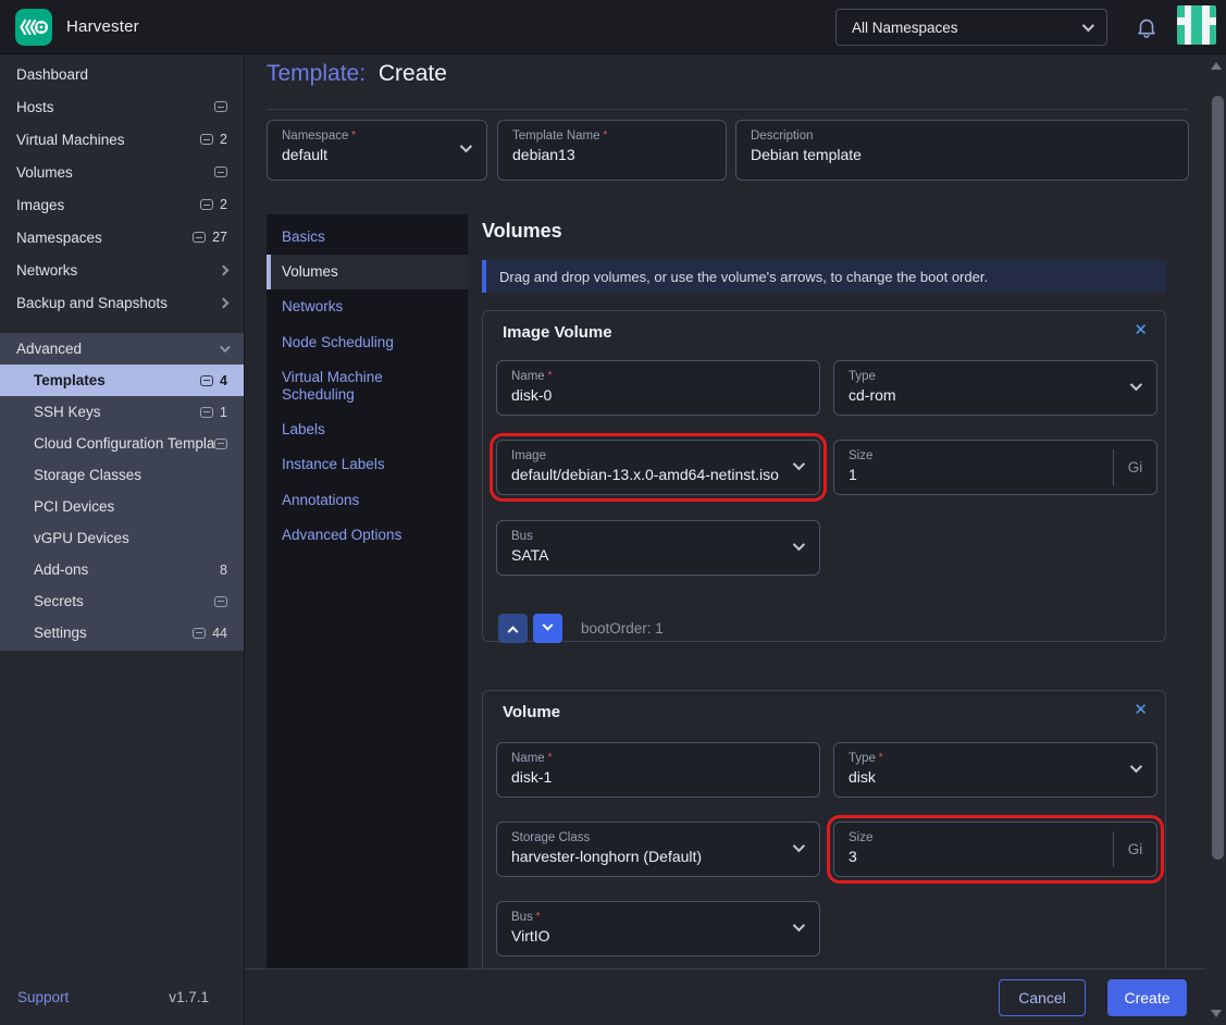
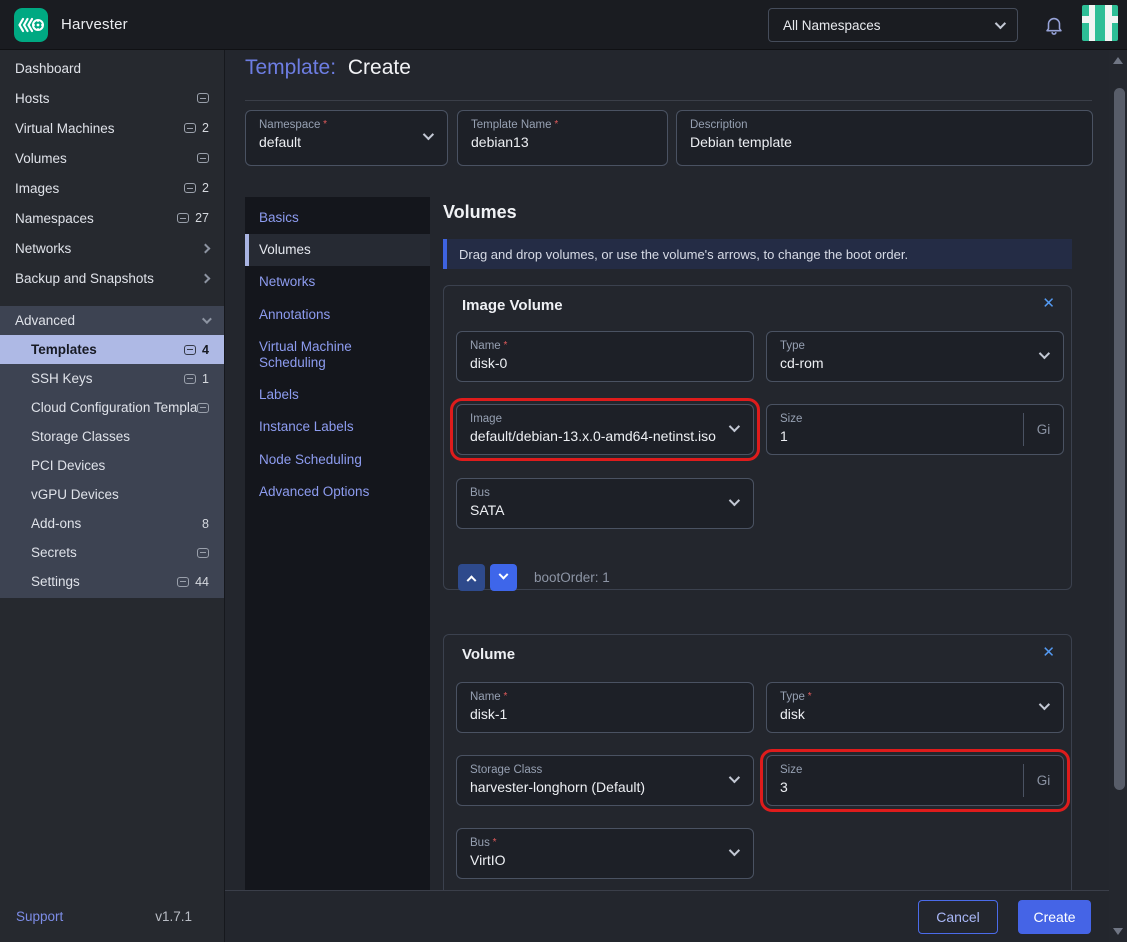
  Harvester
  All Namespaces
  Dashboard
  Hosts
  Virtual Machines
  2
  Volumes
  Images
  2
  Namespaces
  27
  Networks
  Backup and Snapshots
  Advanced
  Templates
  4
  SSH Keys
  1
  Cloud Configuration Templa
  Storage Classes
  PCI Devices
  vGPU Devices
  Add-ons
  8
  Secrets
  Settings
  44
  Support
  v1.7.1
  Template: Create
  Namespace
  default
  Template Name
  debian13
  Description
  Debian template
  Basics
  Volumes
  Networks
- Node Scheduling
+ Annotations
  Virtual Machine Scheduling
  Labels
  Instance Labels
- Annotations
+ Node Scheduling
  Advanced Options
  Volumes
  Drag and drop volumes, or use the volume's arrows, to change the boot order.
  Image Volume
  Name
  disk-0
  Type
  cd-rom
  Image
  default/debian-13.x.0-amd64-netinst.iso
  Size
  1
  Gi
  Bus
  SATA
  bootOrder: 1
  Volume
  Name
  disk-1
  Type
  disk
  Storage Class
  harvester-longhorn (Default)
  Size
  3
  Gi
  Bus
  VirtIO
  Cancel
  Create
